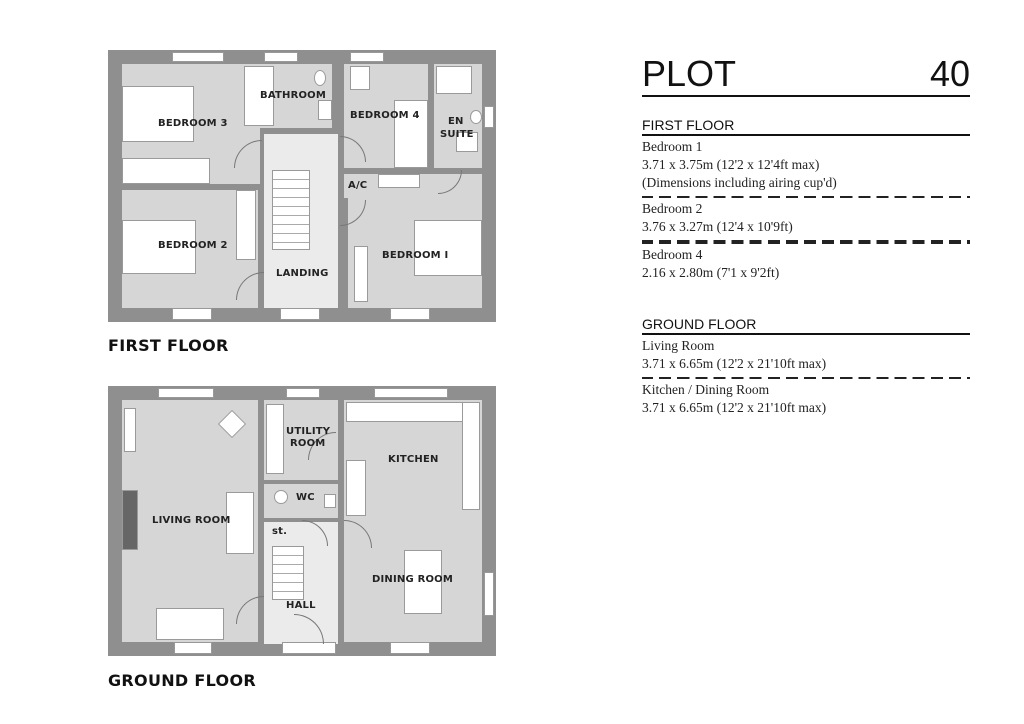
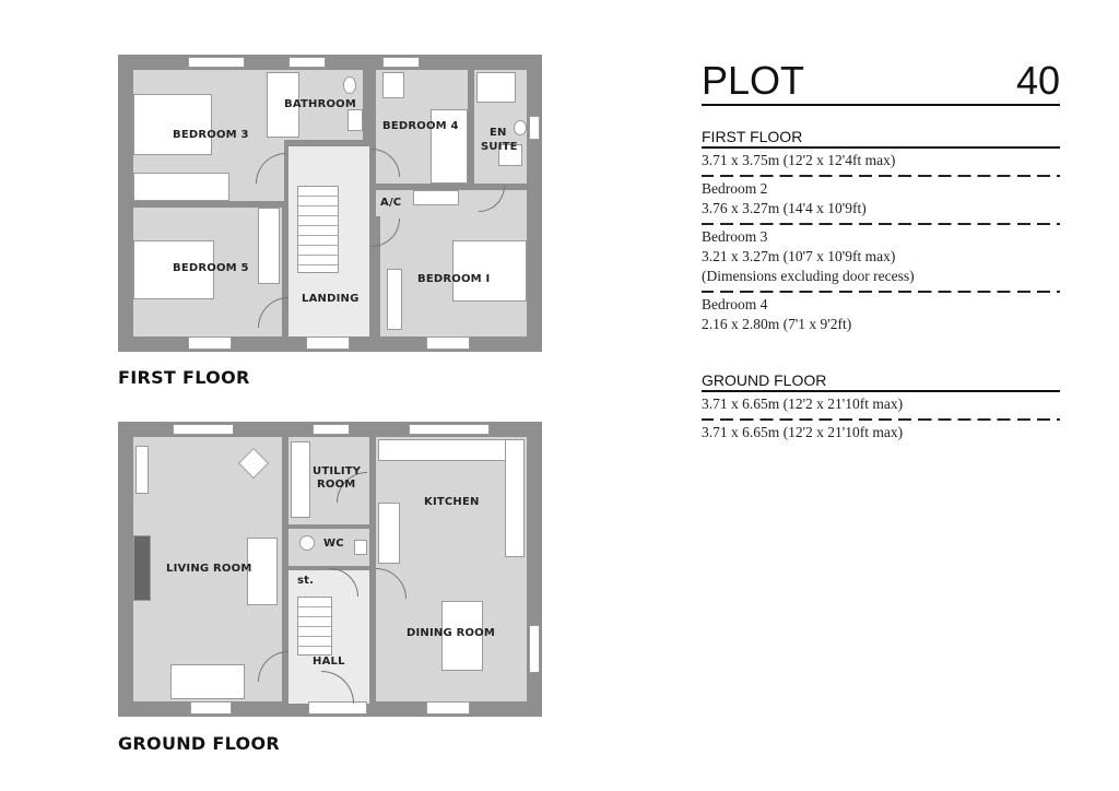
  BEDROOM 3
  BATHROOM
  BEDROOM 4
  EN
  SUITE
  A/C
- BEDROOM 2
+ BEDROOM 5
  LANDING
  BEDROOM I
  FIRST FLOOR
  UTILITY
  ROOM
  KITCHEN
  WC
  LIVING ROOM
  st.
  DINING ROOM
  HALL
  GROUND FLOOR
  PLOT
  40
  FIRST FLOOR
- Bedroom 1
  3.71 x 3.75m (12'2 x 12'4ft max)
- (Dimensions including airing cup'd)
  Bedroom 2
- 3.76 x 3.27m (12'4 x 10'9ft)
+ 3.76 x 3.27m (14'4 x 10'9ft)
+ Bedroom 3
+ 3.21 x 3.27m (10'7 x 10'9ft max)
+ (Dimensions excluding door recess)
  Bedroom 4
  2.16 x 2.80m (7'1 x 9'2ft)
  GROUND FLOOR
- Living Room
  3.71 x 6.65m (12'2 x 21'10ft max)
- Kitchen / Dining Room
  3.71 x 6.65m (12'2 x 21'10ft max)
